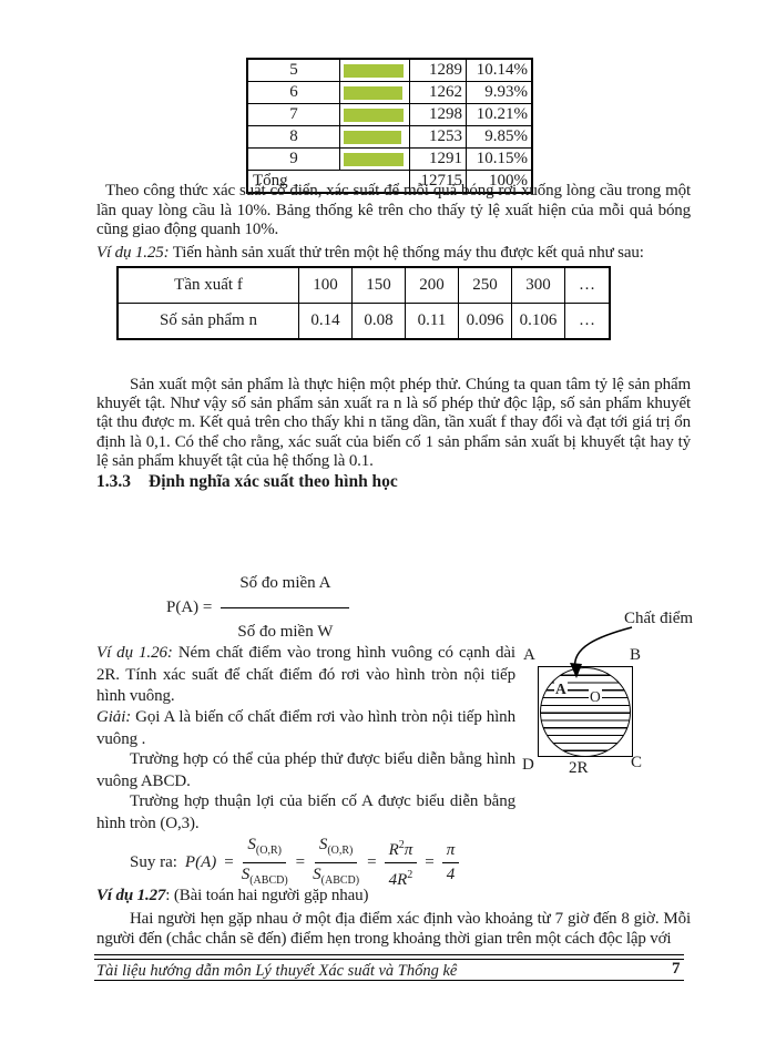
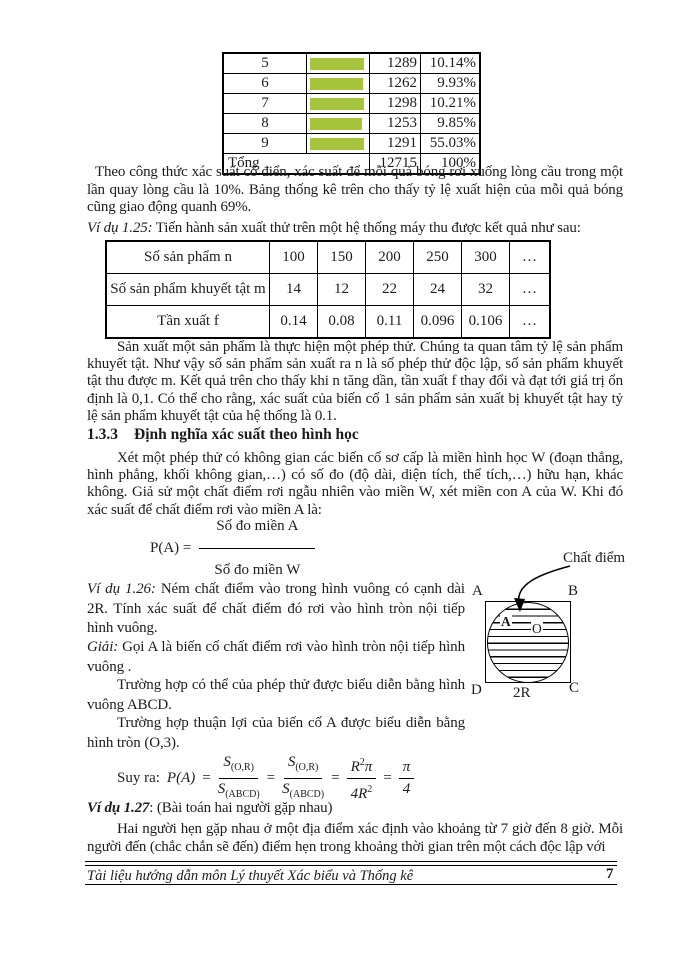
  5		1289	10.14%
  6		1262	9.93%
  7		1298	10.21%
  8		1253	9.85%
- 9		1291	10.15%
+ 9		1291	55.03%
  Tổng	12715	100%
- Theo công thức xác suất cổ điển, xác suất để mỗi quả bóng rơi xuống lòng cầu trong một lần quay lòng cầu là 10%. Bảng thống kê trên cho thấy tỷ lệ xuất hiện của mỗi quả bóng cũng giao động quanh 10%.
+ Theo công thức xác suất cổ điển, xác suất để mỗi quả bóng rơi xuống lòng cầu trong một lần quay lòng cầu là 10%. Bảng thống kê trên cho thấy tỷ lệ xuất hiện của mỗi quả bóng cũng giao động quanh 69%.
  Ví dụ 1.25: Tiến hành sản xuất thử trên một hệ thống máy thu được kết quả như sau:
- Tần xuất f	100	150	200	250	300	…
+ Số sản phẩm n	100	150	200	250	300	…
+ Số sản phẩm khuyết tật m	14	12	22	24	32	…
- Số sản phẩm n	0.14	0.08	0.11	0.096	0.106	…
+ Tần xuất f	0.14	0.08	0.11	0.096	0.106	…
  Sản xuất một sản phẩm là thực hiện một phép thử. Chúng ta quan tâm tỷ lệ sản phẩm khuyết tật. Như vậy số sản phẩm sản xuất ra n là số phép thử độc lập, số sản phẩm khuyết tật thu được m. Kết quả trên cho thấy khi n tăng dần, tần xuất f thay đổi và đạt tới giá trị ổn định là 0,1. Có thể cho rằng, xác suất của biến cố 1 sản phẩm sản xuất bị khuyết tật hay tỷ lệ sản phẩm khuyết tật của hệ thống là 0.1.
  1.3.3 Định nghĩa xác suất theo hình học
+ Xét một phép thử có không gian các biến cố sơ cấp là miền hình học W (đoạn thẳng, hình phẳng, khối không gian,…) có số đo (độ dài, diện tích, thể tích,…) hữu hạn, khác không. Giả sử một chất điểm rơi ngẫu nhiên vào miền W, xét miền con A của W. Khi đó xác suất để chất điểm rơi vào miền A là:
  P(A) =
  Số đo miền A
  Số đo miền W
  Chất điểm
  A
  B
  D
  C
  2R
  A
  O
  Ví dụ 1.26: Ném chất điểm vào trong hình vuông có cạnh dài 2R. Tính xác suất để chất điểm đó rơi vào hình tròn nội tiếp hình vuông.
  Giải: Gọi A là biến cố chất điểm rơi vào hình tròn nội tiếp hình vuông .
  Trường hợp có thể của phép thử được biểu diễn bằng hình vuông ABCD.
  Trường hợp thuận lợi của biến cố A được biểu diễn bằng hình tròn (O,3).
  Suy ra:
  P(A)
  =
  S(O,R)
  S(ABCD)
  =
  S(O,R)
  S(ABCD)
  =
  R2π
  4R2
  =
  π
  4
  Ví dụ 1.27: (Bài toán hai người gặp nhau)
  Hai người hẹn gặp nhau ở một địa điểm xác định vào khoảng từ 7 giờ đến 8 giờ. Mỗi người đến (chắc chắn sẽ đến) điểm hẹn trong khoảng thời gian trên một cách độc lập với
- Tài liệu hướng dẫn môn Lý thuyết Xác suất và Thống kê
+ Tài liệu hướng dẫn môn Lý thuyết Xác biểu và Thống kê
  7
